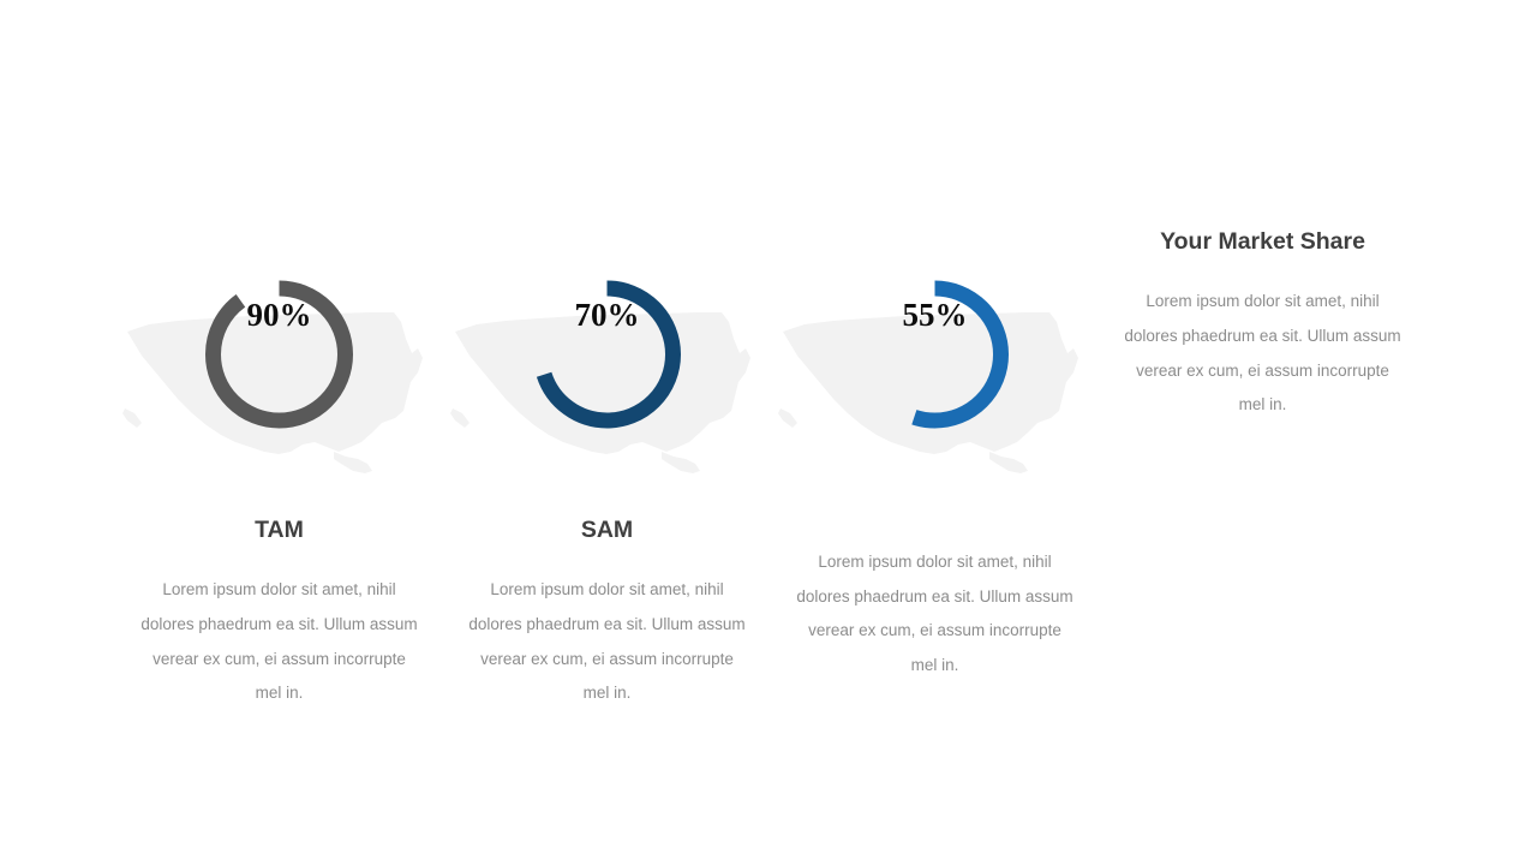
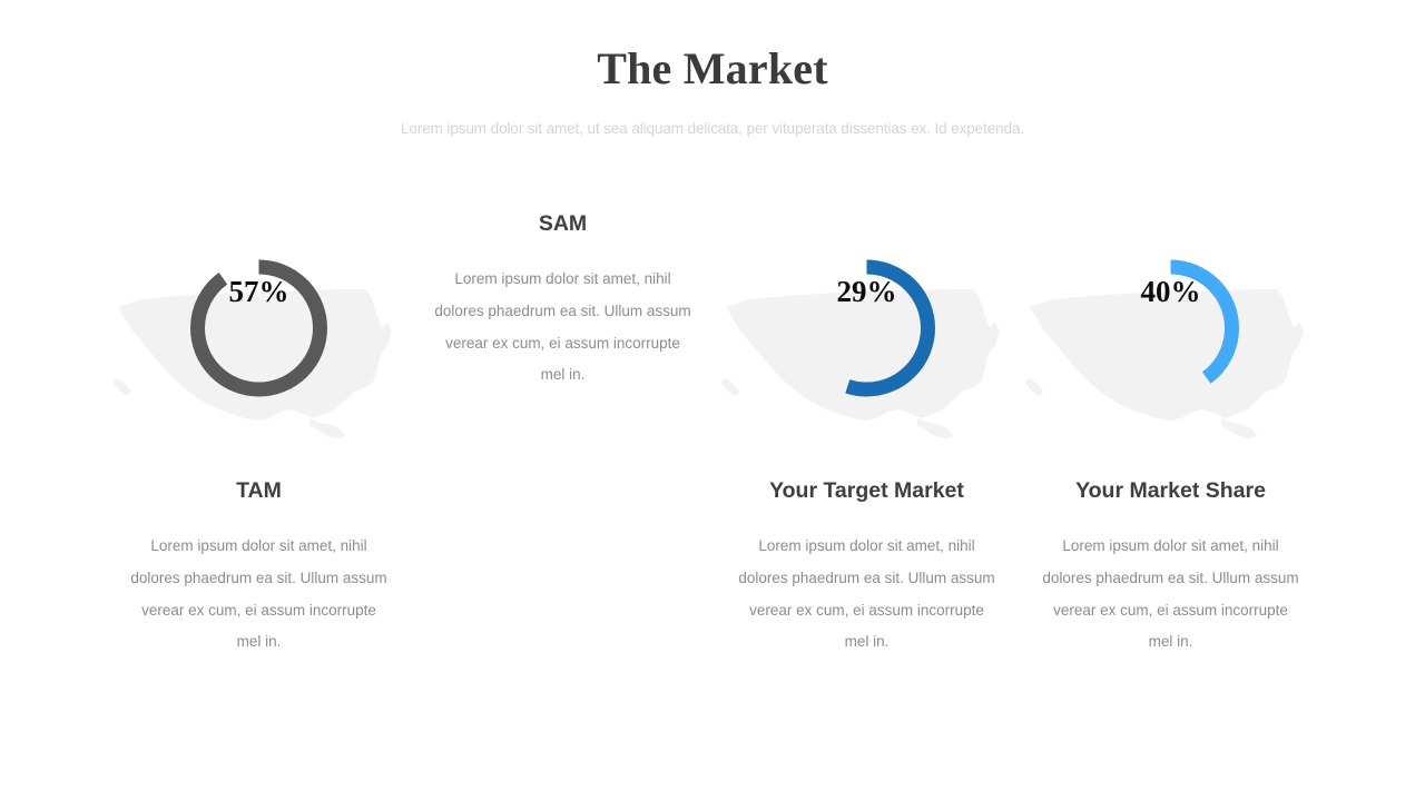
+ The Market
+ Lorem ipsum dolor sit amet, ut sea aliquam delicata, per vituperata dissentias ex. Id expetenda.
- 90%
+ 57%
  TAM
  Lorem ipsum dolor sit amet, nihil dolores phaedrum ea sit. Ullum assum verear ex cum, ei assum incorrupte mel in.
- 70%
  SAM
  Lorem ipsum dolor sit amet, nihil dolores phaedrum ea sit. Ullum assum verear ex cum, ei assum incorrupte mel in.
- 55%
+ 29%
+ Your Target Market
  Lorem ipsum dolor sit amet, nihil dolores phaedrum ea sit. Ullum assum verear ex cum, ei assum incorrupte mel in.
+ 40%
  Your Market Share
  Lorem ipsum dolor sit amet, nihil dolores phaedrum ea sit. Ullum assum verear ex cum, ei assum incorrupte mel in.
